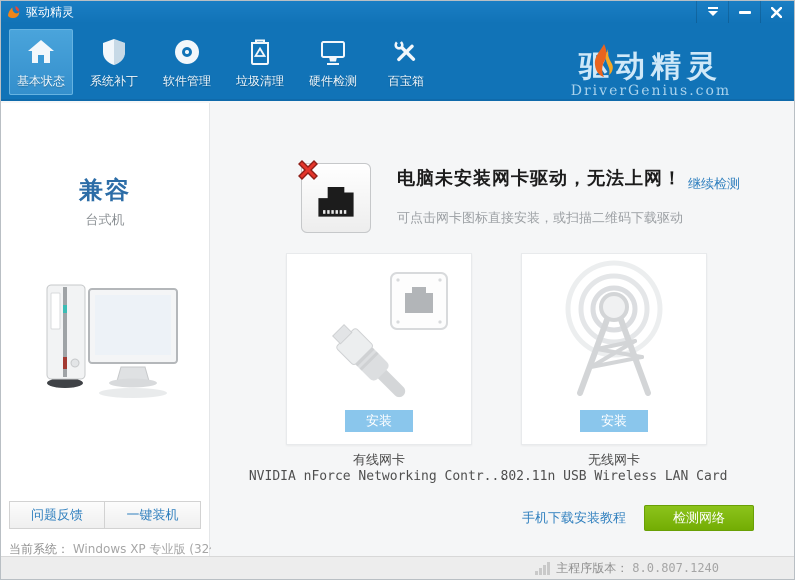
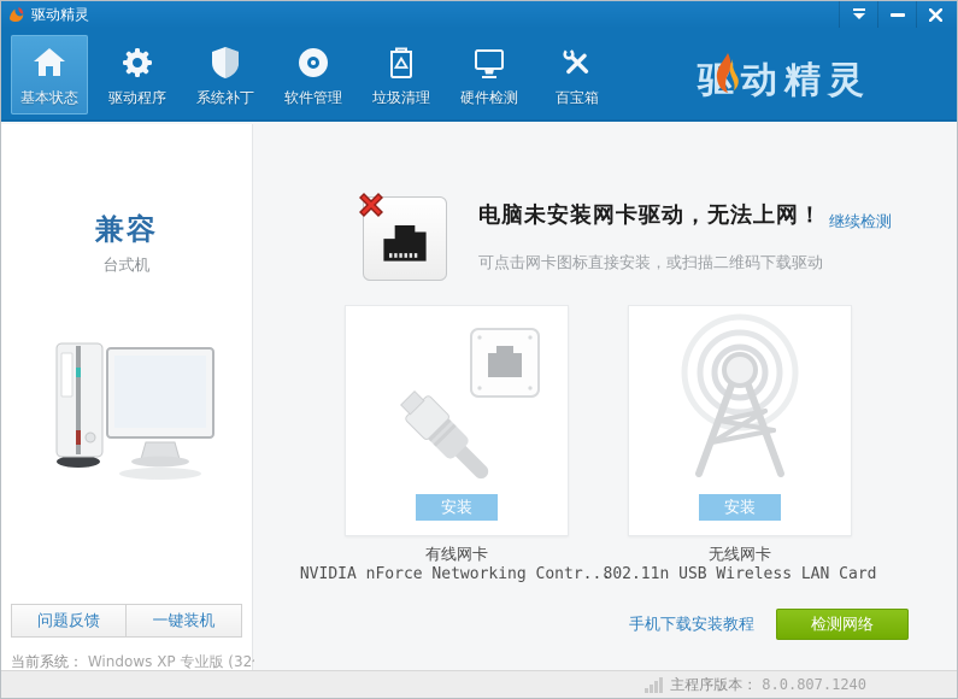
  驱动精灵
  基本状态
+ 驱动程序
  系统补丁
  软件管理
  垃圾清理
  硬件检测
  百宝箱
  动精灵
- DriverGenius.com
  兼容
  台式机
  问题反馈
  一键装机
  当前系统： Windows XP 专业版 (32
  电脑未安装网卡驱动，无法上网！
  继续检测
  可点击网卡图标直接安装，或扫描二维码下载驱动
  安装
  安装
  有线网卡
  NVIDIA nForce Networking Contr...
  无线网卡
  802.11n USB Wireless LAN Card
  手机下载安装教程
  检测网络
  主程序版本：
  8.0.807.1240
